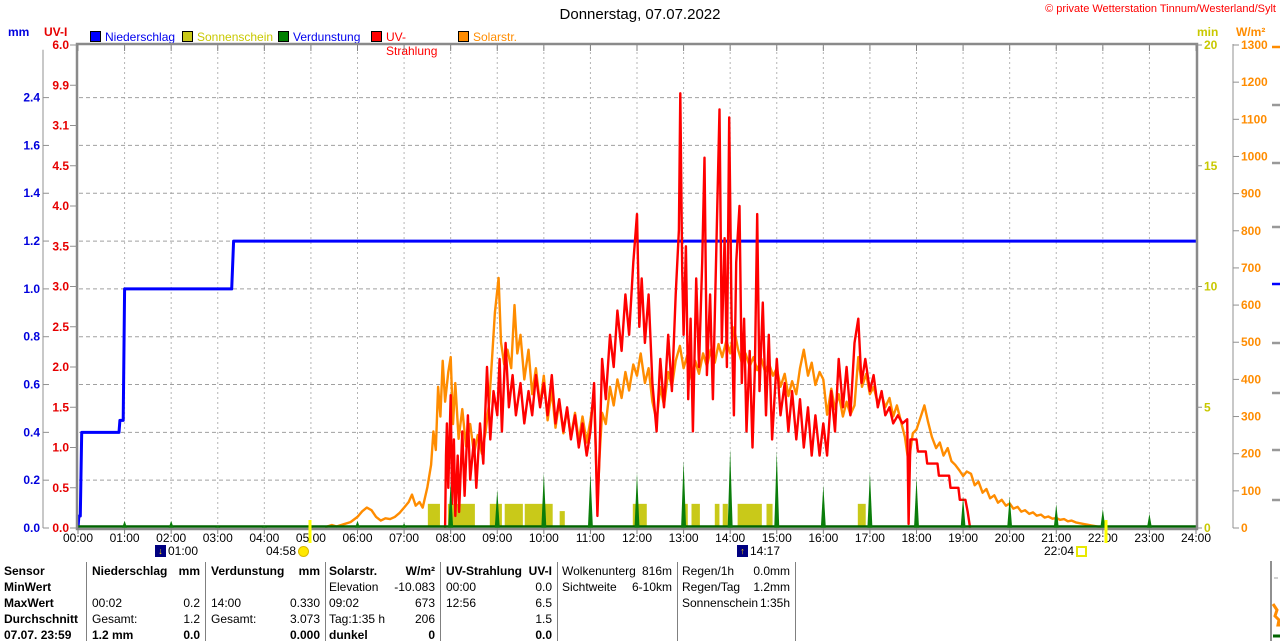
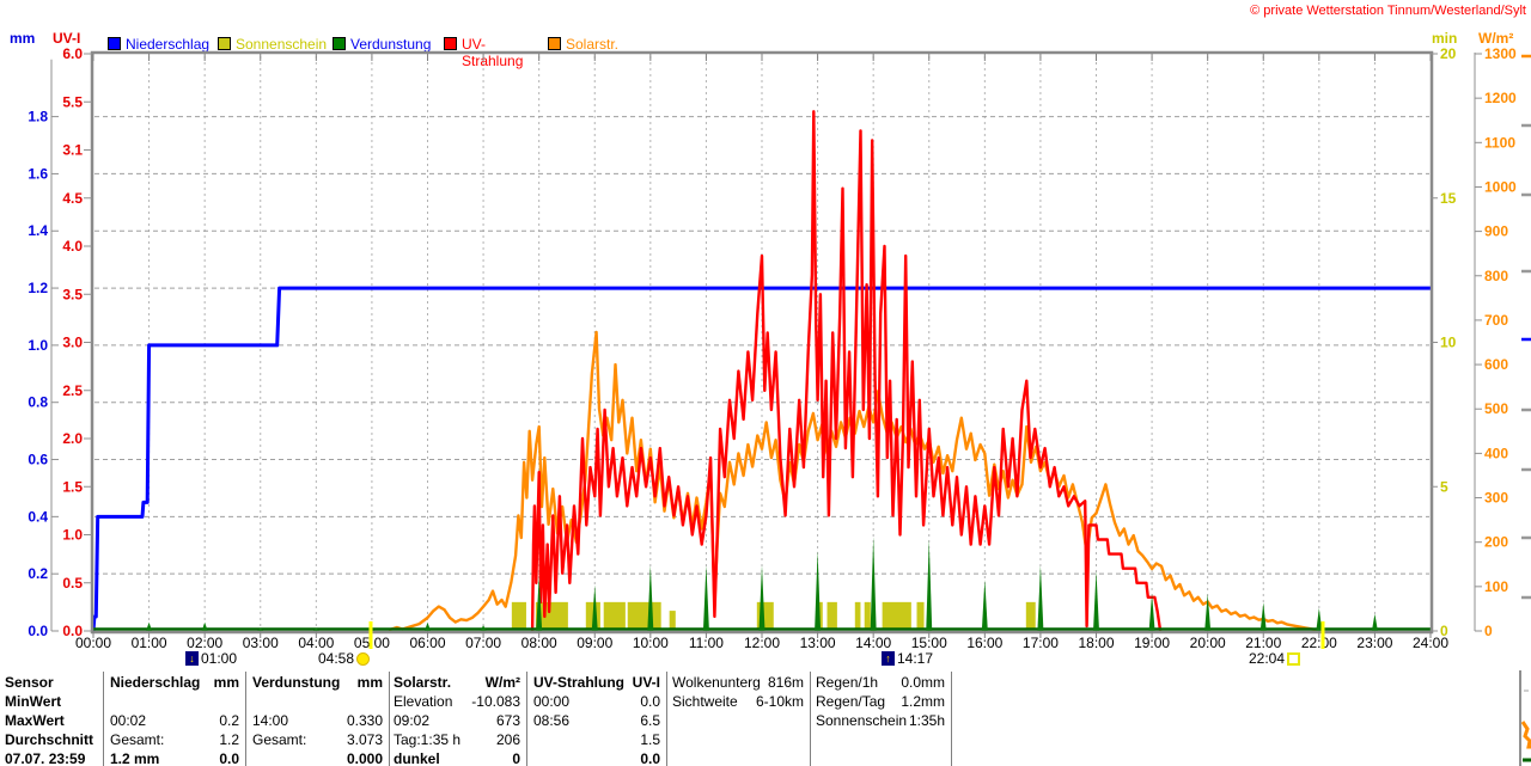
- Donnerstag, 07.07.2022
  © private Wetterstation Tinnum/Westerland/Sylt
  mm
  UV-I
  min
  W/m²
  Niederschlag
  Sonnenschein
  Verdunstung
  UV-Strahlung
  Solarstr.
  00:00
  01:00
  02:00
  03:00
  04:00
  0500
  06:00
  07:00
  08:00
  09:00
  10:00
  11:00
  12:00
  13:00
  14:00
  15:00
  16:00
  17:00
  18:00
  19:00
  20:00
  21:00
  22:00
  23:00
  24:00
  0.0
  0.2
  0.4
  0.6
  0.8
  1.0
  1.2
  1.4
  1.6
- 2.4
+ 1.8
  0.0
  0.5
  1.0
  1.5
  2.0
  2.5
  3.0
  3.5
  4.0
  4.5
  3.1
- 9.9
+ 5.5
  6.0
  0
  5
  10
  15
  20
  0
  100
  200
  300
  400
  500
  600
  700
  800
  900
  1000
  1100
  1200
  1300
  ↓
  01:00
  04:58
  ↑
  14:17
  22:04
  Sensor
  MinWert
  MaxWert
  Durchschnitt
  07.07. 23:59
  Niederschlag
  mm
  00:02
  0.2
  Gesamt:
  1.2
  1.2 mm
  0.0
  Verdunstung
  mm
  14:00
  0.330
  Gesamt:
  3.073
  0.000
  Solarstr.
  W/m²
  Elevation
  -10.083
  09:02
  673
  Tag:1:35 h
  206
  dunkel
  0
  UV-Strahlung
  UV-I
  00:00
  0.0
- 12:56
+ 08:56
  6.5
  1.5
  0.0
  Wolkenunterg
  816m
  Sichtweite
  6-10km
  Regen/1h
  0.0mm
  Regen/Tag
  1.2mm
  Sonnenschein
  1:35h
